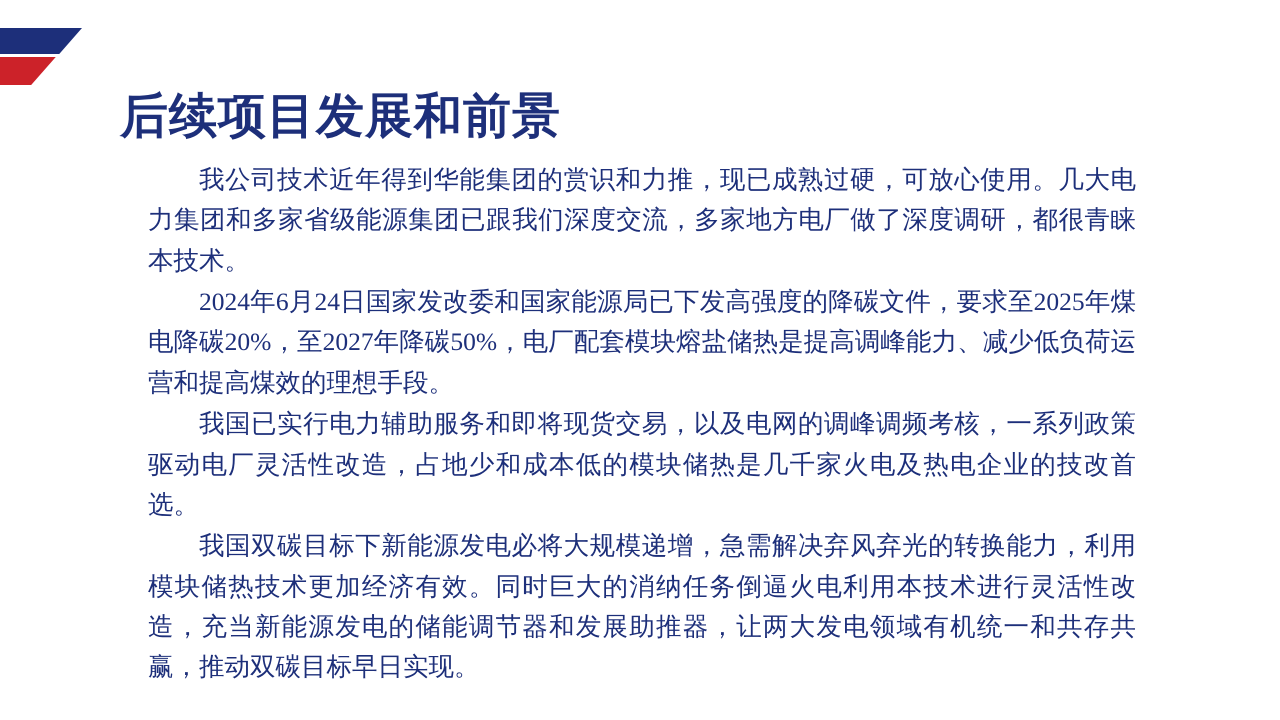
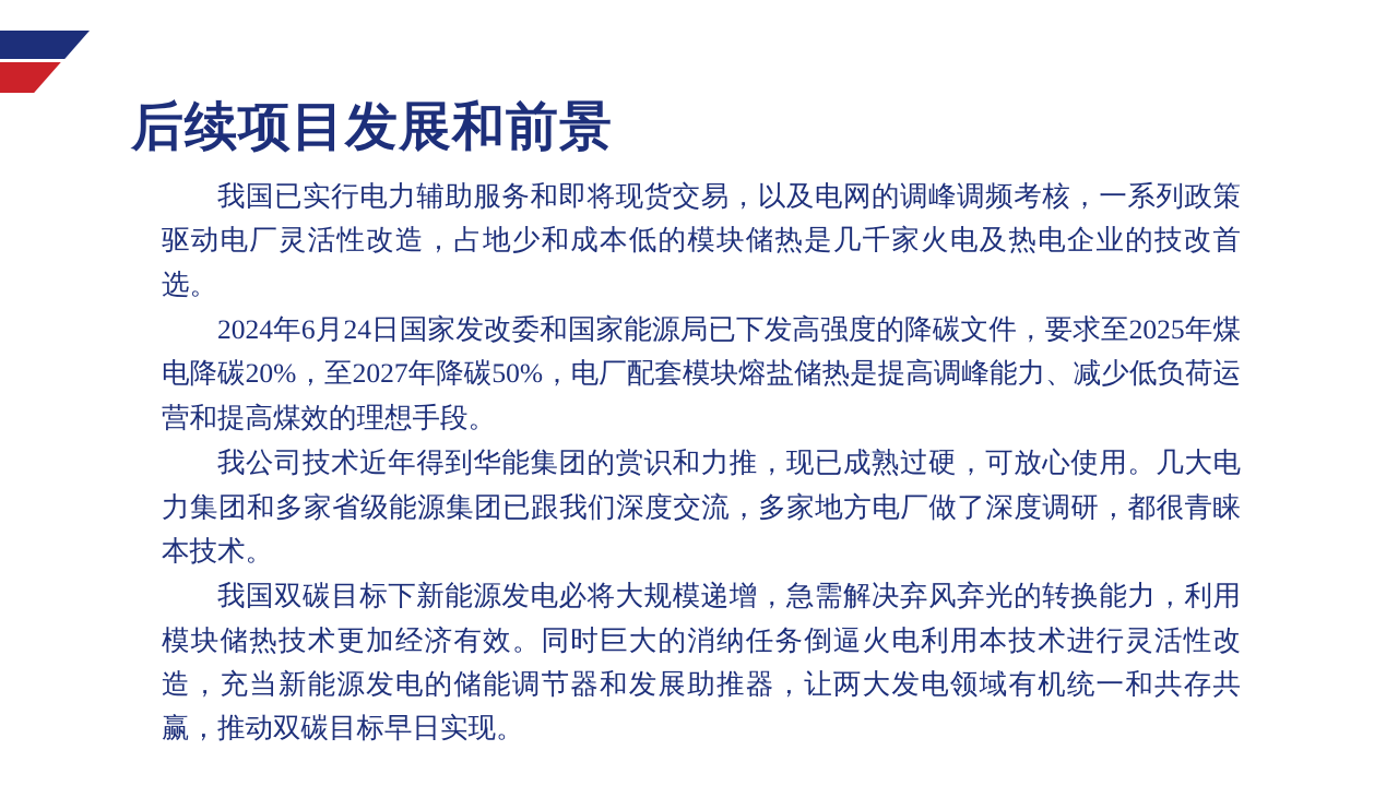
  后续项目发展和前景
- 我公司技术近年得到华能集团的赏识和力推，现已成熟过硬，可放心使用。几大电力集团和多家省级能源集团已跟我们深度交流，多家地方电厂做了深度调研，都很青睐本技术。
+ 我国已实行电力辅助服务和即将现货交易，以及电网的调峰调频考核，一系列政策驱动电厂灵活性改造，占地少和成本低的模块储热是几千家火电及热电企业的技改首选。
  2024年6月24日国家发改委和国家能源局已下发高强度的降碳文件，要求至2025年煤电降碳20%，至2027年降碳50%，电厂配套模块熔盐储热是提高调峰能力、减少低负荷运营和提高煤效的理想手段。
- 我国已实行电力辅助服务和即将现货交易，以及电网的调峰调频考核，一系列政策驱动电厂灵活性改造，占地少和成本低的模块储热是几千家火电及热电企业的技改首选。
+ 我公司技术近年得到华能集团的赏识和力推，现已成熟过硬，可放心使用。几大电力集团和多家省级能源集团已跟我们深度交流，多家地方电厂做了深度调研，都很青睐本技术。
  我国双碳目标下新能源发电必将大规模递增，急需解决弃风弃光的转换能力，利用模块储热技术更加经济有效。同时巨大的消纳任务倒逼火电利用本技术进行灵活性改造，充当新能源发电的储能调节器和发展助推器，让两大发电领域有机统一和共存共赢，推动双碳目标早日实现。
